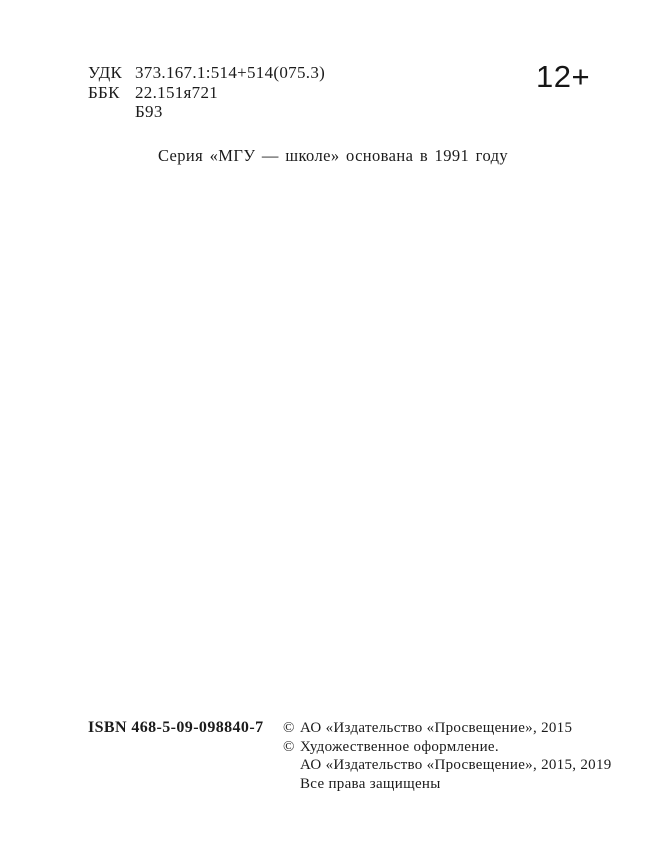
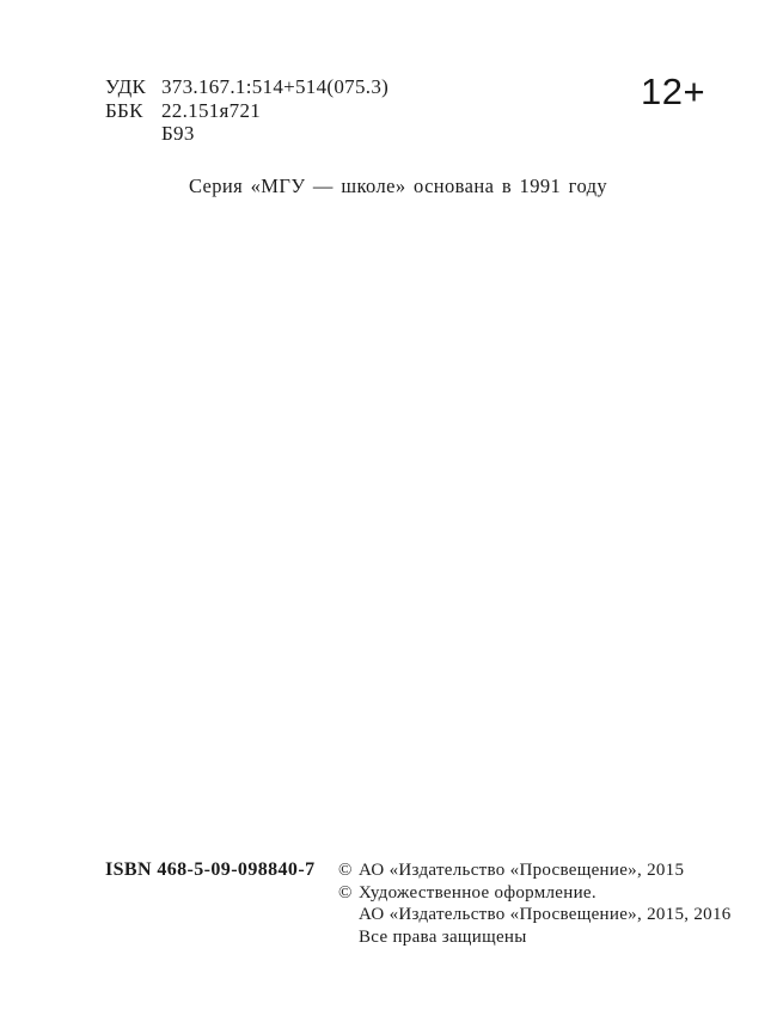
  УДК
  373.167.1:514+514(075.3)
  ББК
  22.151я721
  Б93
  12+
  Серия «МГУ — школе» основана в 1991 году
  ISBN 468-5-09-098840-7
  ©
  АО «Издательство «Просвещение», 2015
  ©
  Художественное оформление.
- АО «Издательство «Просвещение», 2015, 2019
+ АО «Издательство «Просвещение», 2015, 2016
  Все права защищены
